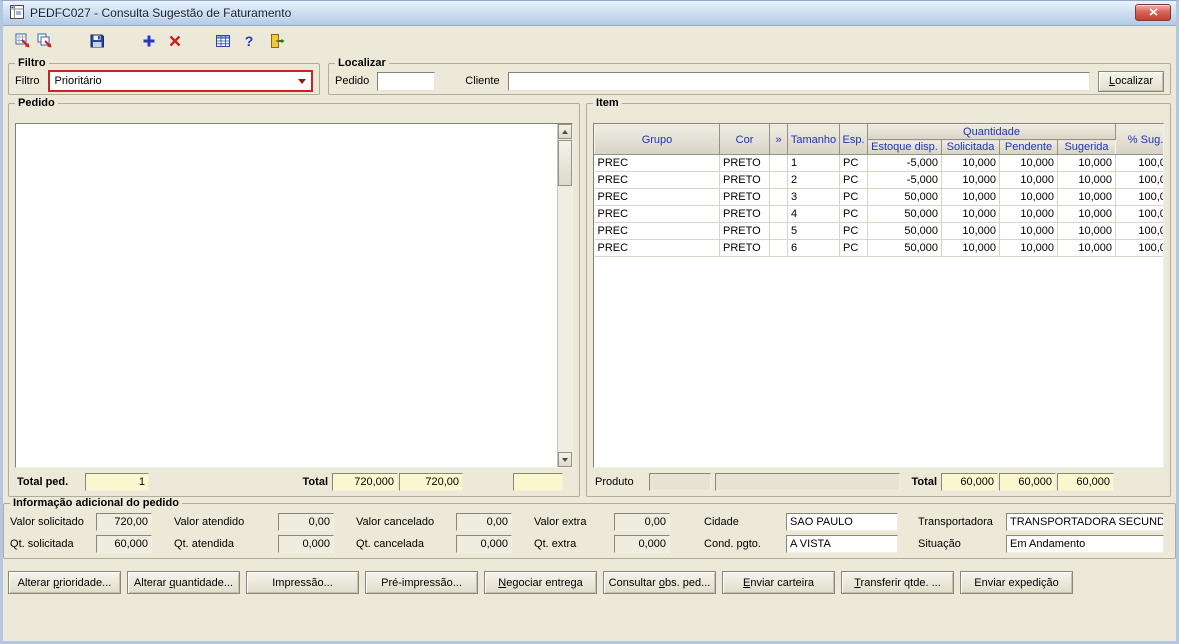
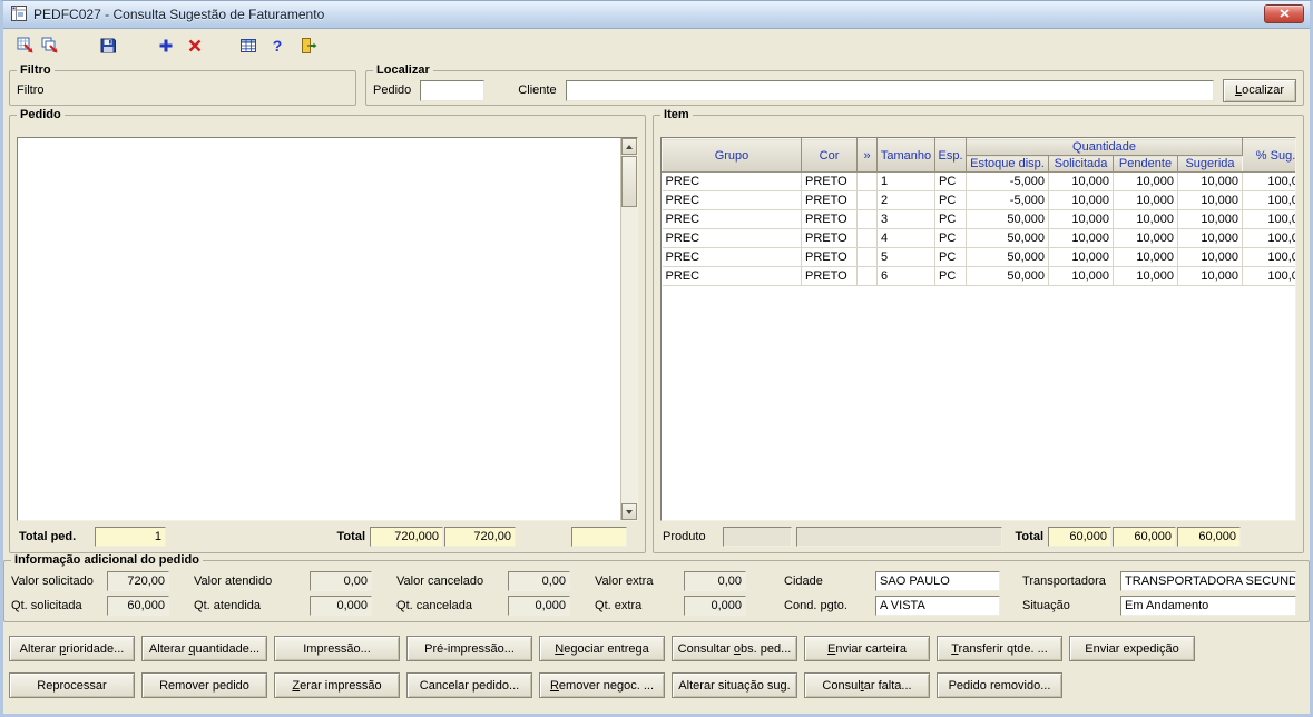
  PEDFC027 - Consulta Sugestão de Faturamento
  ?
  Filtro
  Filtro
- Prioritário
  Localizar
  Pedido
  Cliente
  Localizar
  Pedido
  Total ped.
  1
  Total
  720,000
  720,00
  Item
  Grupo	Cor	»	Tamanho	Esp.	Quantidade	% Sug.
  Estoque disp.	Solicitada	Pendente	Sugerida
  PREC	PRETO		1	PC	-5,000	10,000	10,000	10,000	100,0
  PREC	PRETO		2	PC	-5,000	10,000	10,000	10,000	100,0
  PREC	PRETO		3	PC	50,000	10,000	10,000	10,000	100,0
  PREC	PRETO		4	PC	50,000	10,000	10,000	10,000	100,0
  PREC	PRETO		5	PC	50,000	10,000	10,000	10,000	100,0
  PREC	PRETO		6	PC	50,000	10,000	10,000	10,000	100,0
  Produto
  Total
  60,000
  60,000
  60,000
  Informação adicional do pedido
  Valor solicitado
  720,00
  Valor atendido
  0,00
  Valor cancelado
  0,00
  Valor extra
  0,00
  Cidade
  SAO PAULO
  Transportadora
  TRANSPORTADORA SECUND
  Qt. solicitada
  60,000
  Qt. atendida
  0,000
  Qt. cancelada
  0,000
  Qt. extra
  0,000
  Cond. pgto.
  A VISTA
  Situação
  Em Andamento
  Alterar prioridade...
  Alterar quantidade...
  Impressão...
  Pré-impressão...
  Negociar entrega
  Consultar obs. ped...
  Enviar carteira
  Transferir qtde. ...
  Enviar expedição
+ Reprocessar
+ Remover pedido
+ Zerar impressão
+ Cancelar pedido...
+ Remover negoc. ...
+ Alterar situação sug.
+ Consultar falta...
+ Pedido removido...
